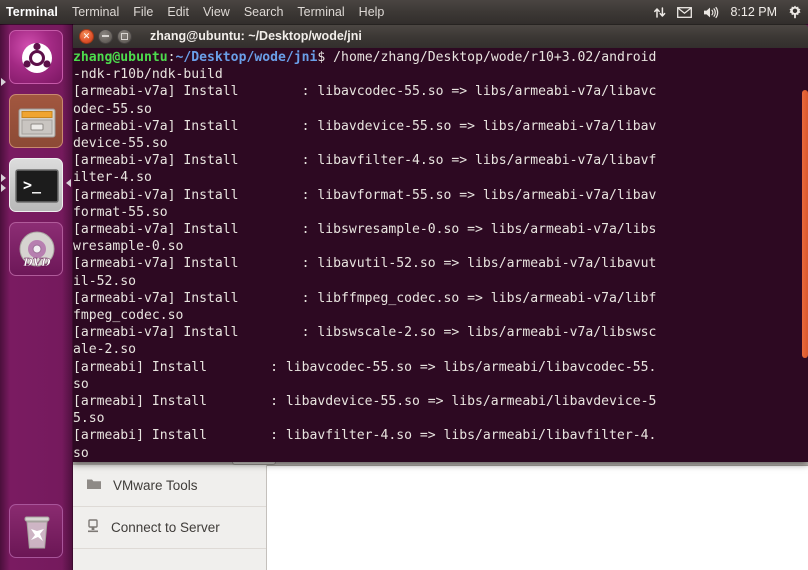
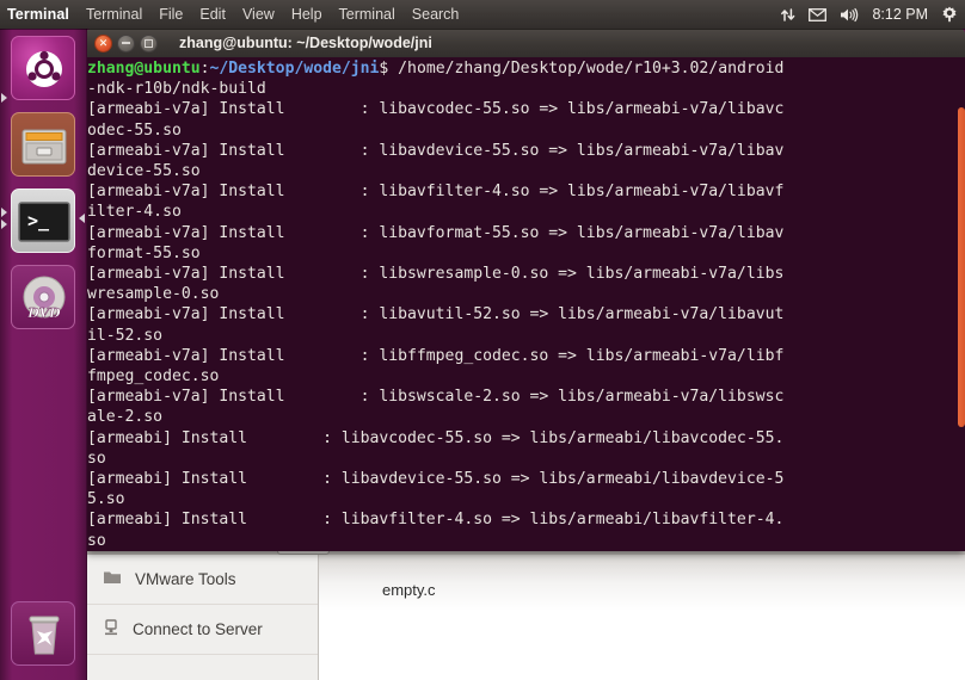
  VMware Tools
  Connect to Server
+ empty.c
  ✕
  zhang@ubuntu: ~/Desktop/wode/jni
  zhang@ubuntu:~/Desktop/wode/jni$ /home/zhang/Desktop/wode/r10+3.02/android -ndk-r10b/ndk-build [armeabi-v7a] Install : libavcodec-55.so => libs/armeabi-v7a/libavc odec-55.so [armeabi-v7a] Install : libavdevice-55.so => libs/armeabi-v7a/libav device-55.so [armeabi-v7a] Install : libavfilter-4.so => libs/armeabi-v7a/libavf ilter-4.so [armeabi-v7a] Install : libavformat-55.so => libs/armeabi-v7a/libav format-55.so [armeabi-v7a] Install : libswresample-0.so => libs/armeabi-v7a/libs wresample-0.so [armeabi-v7a] Install : libavutil-52.so => libs/armeabi-v7a/libavut il-52.so [armeabi-v7a] Install : libffmpeg_codec.so => libs/armeabi-v7a/libf fmpeg_codec.so [armeabi-v7a] Install : libswscale-2.so => libs/armeabi-v7a/libswsc ale-2.so [armeabi] Install : libavcodec-55.so => libs/armeabi/libavcodec-55. so [armeabi] Install : libavdevice-55.so => libs/armeabi/libavdevice-5 5.so [armeabi] Install : libavfilter-4.so => libs/armeabi/libavfilter-4. so
  >_
  DVD
  Terminal
  Terminal
  File
  Edit
  View
- Search
+ Help
  Terminal
- Help
+ Search
  8:12 PM
